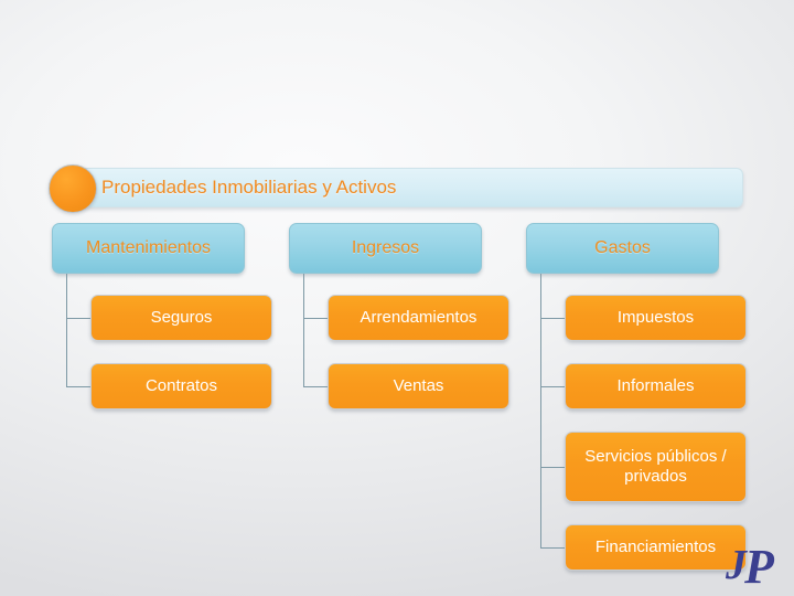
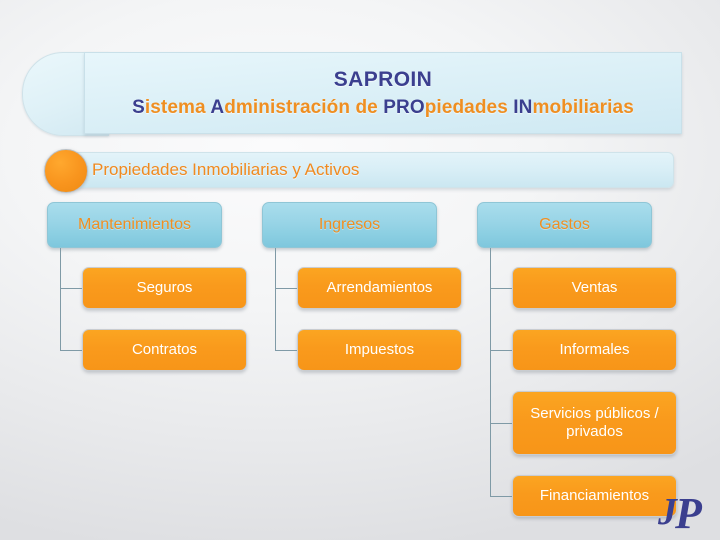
+ SAPROIN
+ Sistema Administración de PROpiedades INmobiliarias
  Propiedades Inmobiliarias y Activos
  Mantenimientos
  Seguros
  Contratos
  Ingresos
  Arrendamientos
- Ventas
+ Impuestos
  Gastos
- Impuestos
+ Ventas
  Informales
  Servicios públicos / privados
  Financiamientos
  J
  P
